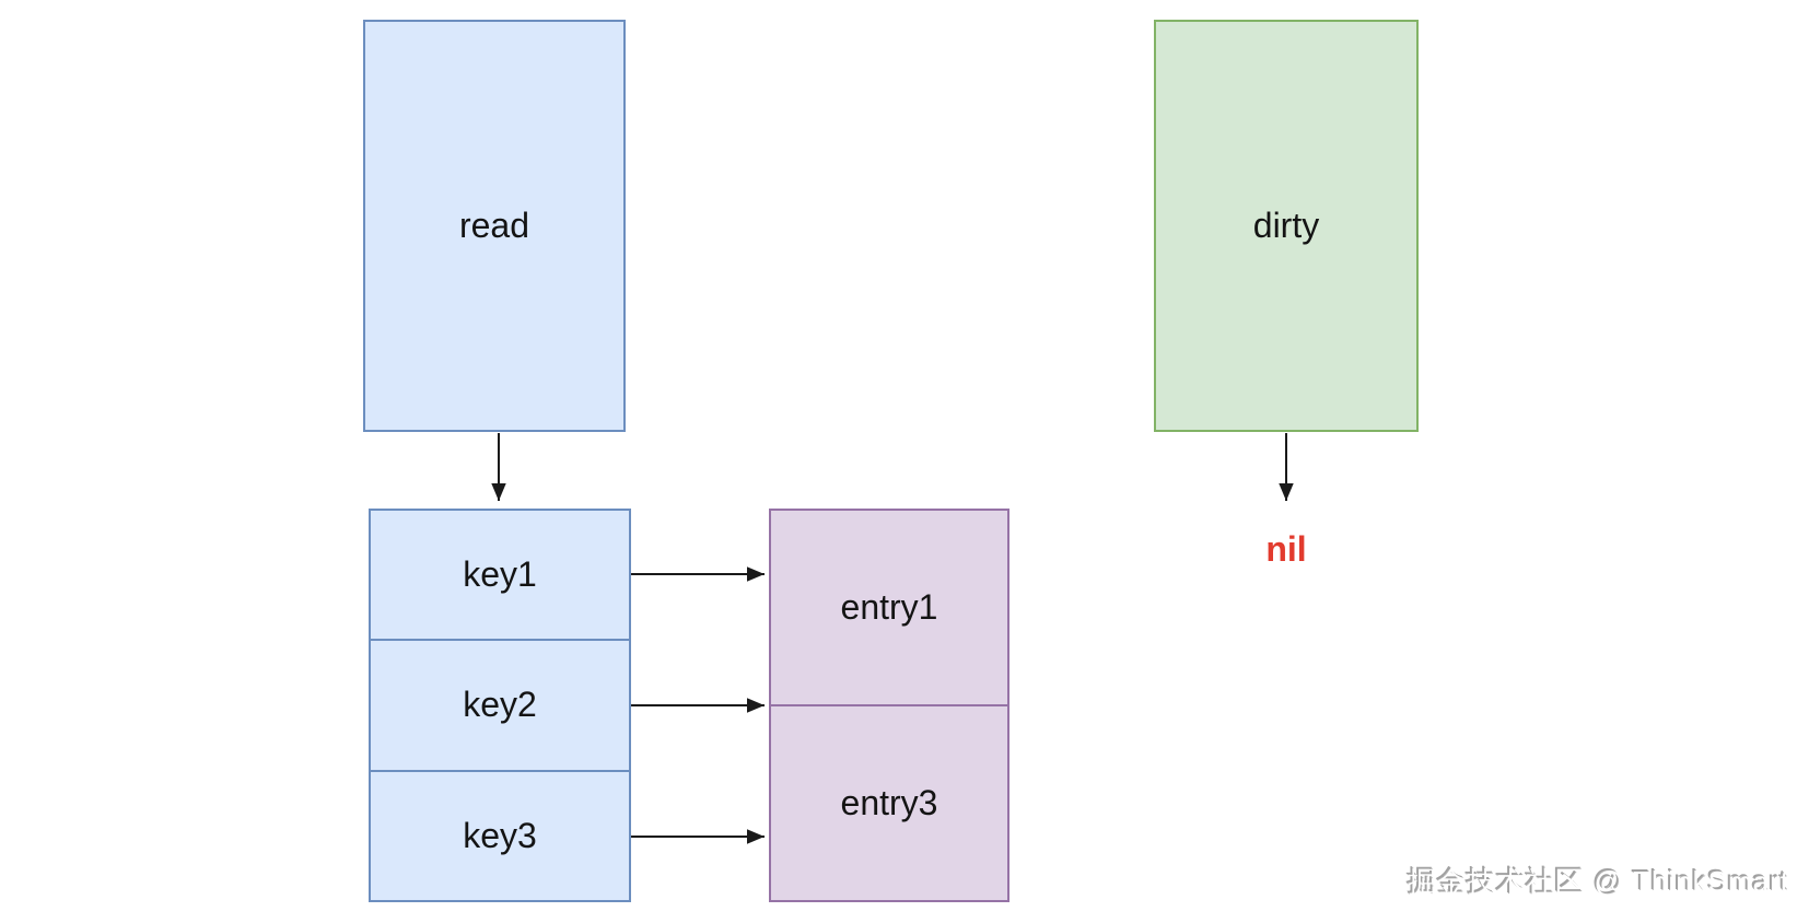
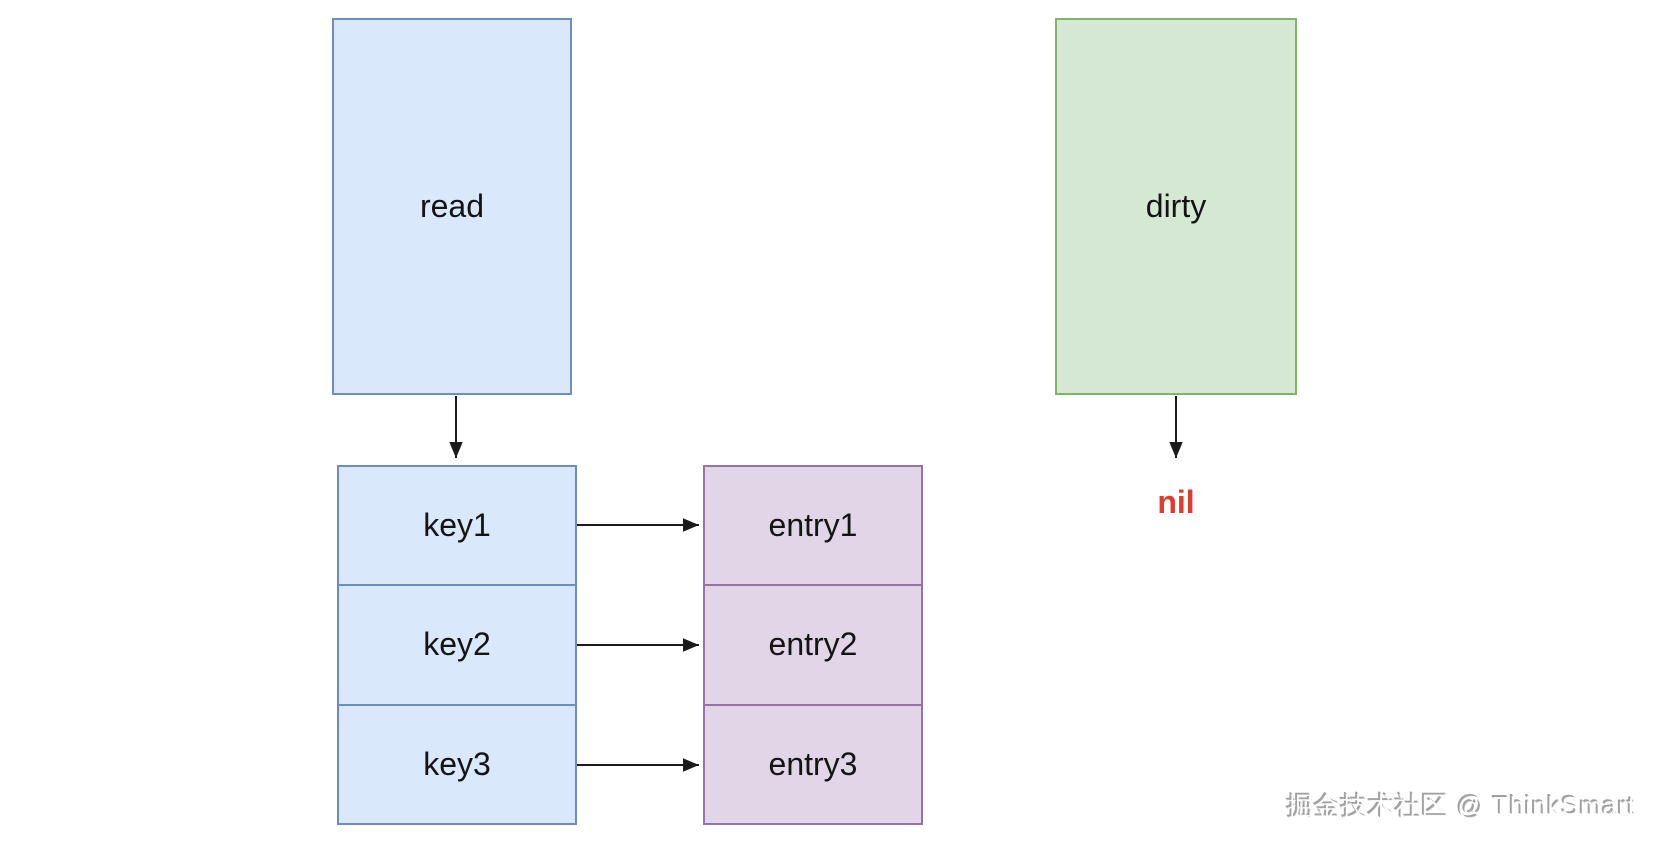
  read
  dirty
  key1
  key2
  key3
  entry1
+ entry2
  entry3
  nil
  掘金技术社区 @ ThinkSmart
